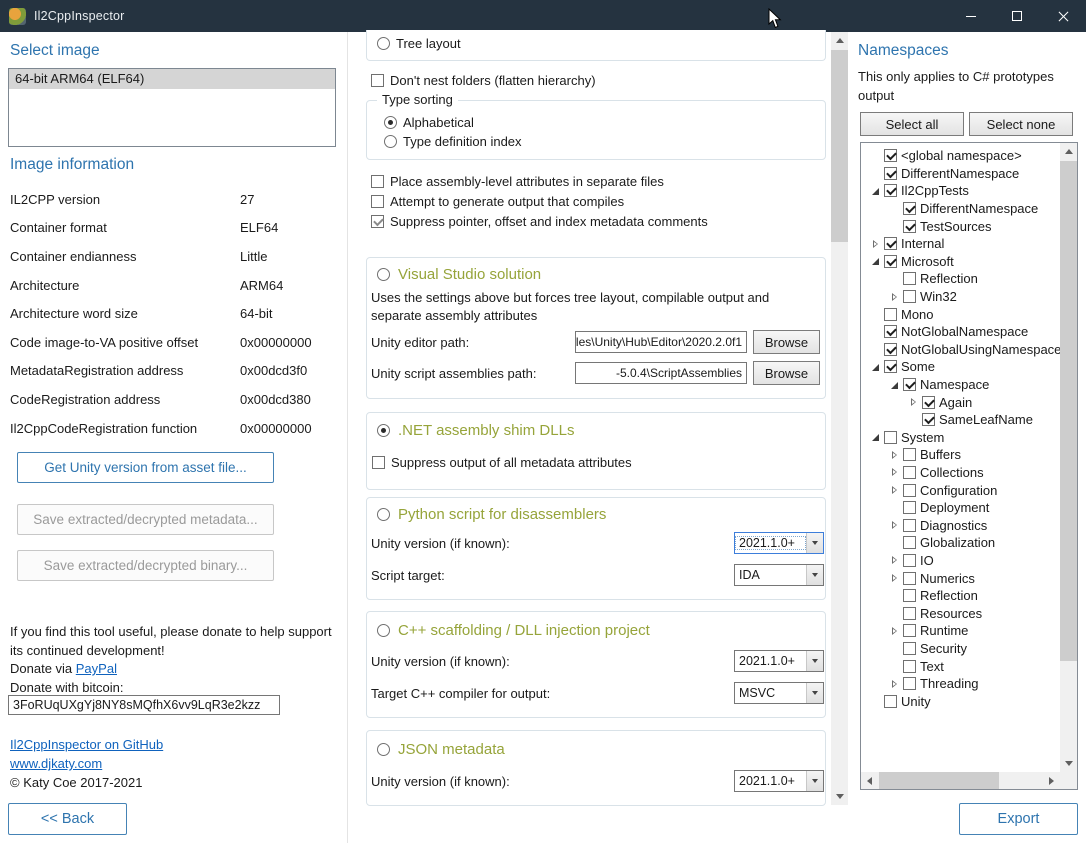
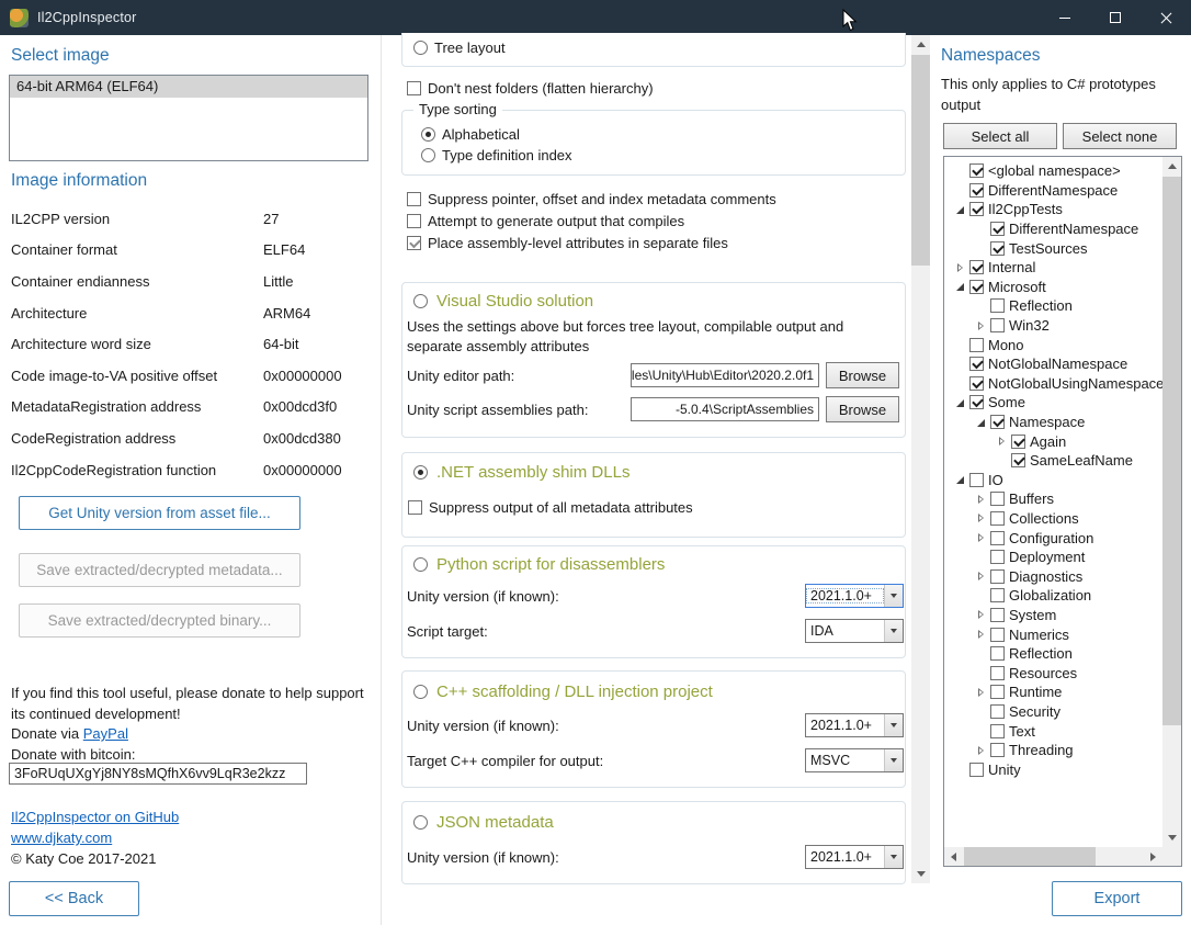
  Il2CppInspector
  Select image
  64-bit ARM64 (ELF64)
  Image information
  IL2CPP version
  27
  Container format
  ELF64
  Container endianness
  Little
  Architecture
  ARM64
  Architecture word size
  64-bit
  Code image-to-VA positive offset
  0x00000000
  MetadataRegistration address
  0x00dcd3f0
  CodeRegistration address
  0x00dcd380
  Il2CppCodeRegistration function
  0x00000000
  Get Unity version from asset file...
  Save extracted/decrypted metadata...
  Save extracted/decrypted binary...
  If you find this tool useful, please donate to help support its continued development!
  Donate via PayPal
  Donate with bitcoin:
  3FoRUqUXgYj8NY8sMQfhX6vv9LqR3e2kzz
  Il2CppInspector on GitHub
  www.djkaty.com
  © Katy Coe 2017-2021
  << Back
  Tree layout
  Don't nest folders (flatten hierarchy)
  Type sorting
  Alphabetical
  Type definition index
- Place assembly-level attributes in separate files
+ Suppress pointer, offset and index metadata comments
  Attempt to generate output that compiles
- Suppress pointer, offset and index metadata comments
+ Place assembly-level attributes in separate files
  Visual Studio solution
  Uses the settings above but forces tree layout, compilable output and separate assembly attributes
  Unity editor path:
  les\Unity\Hub\Editor\2020.2.0f1
  Browse
  Unity script assemblies path:
  -5.0.4\ScriptAssemblies
  Browse
  .NET assembly shim DLLs
  Suppress output of all metadata attributes
  Python script for disassemblers
  Unity version (if known):
  2021.1.0+
  Script target:
  IDA
  C++ scaffolding / DLL injection project
  Unity version (if known):
  2021.1.0+
  Target C++ compiler for output:
  MSVC
  JSON metadata
  Unity version (if known):
  2021.1.0+
  Namespaces
  This only applies to C# prototypes output
  Select all
  Select none
  <global namespace>
  DifferentNamespace
  Il2CppTests
  DifferentNamespace
  TestSources
  Internal
  Microsoft
  Reflection
  Win32
  Mono
  NotGlobalNamespace
  NotGlobalUsingNamespace
  Some
  Namespace
  Again
  SameLeafName
- System
+ IO
  Buffers
  Collections
  Configuration
  Deployment
  Diagnostics
  Globalization
- IO
+ System
  Numerics
  Reflection
  Resources
  Runtime
  Security
  Text
  Threading
  Unity
  Export
